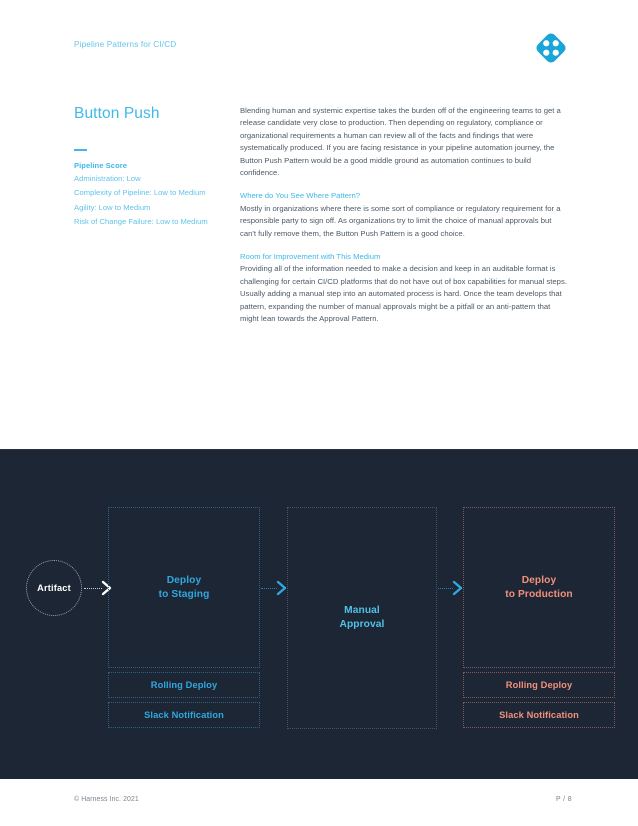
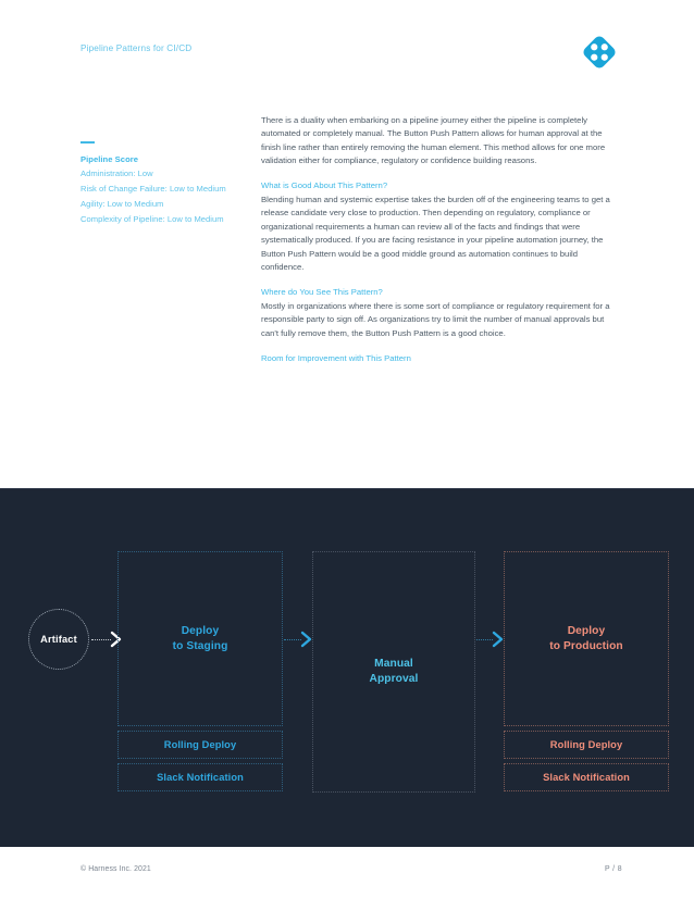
  Pipeline Patterns for CI/CD
- Button Push
  Pipeline Score
  Administration: Low
- Complexity of Pipeline: Low to Medium
+ Risk of Change Failure: Low to Medium
  Agility: Low to Medium
- Risk of Change Failure: Low to Medium
+ Complexity of Pipeline: Low to Medium
+ There is a duality when embarking on a pipeline journey either the pipeline is completely automated or completely manual. The Button Push Pattern allows for human approval at the finish line rather than entirely removing the human element. This method allows for one more validation either for compliance, regulatory or confidence building reasons.
+ What is Good About This Pattern?
  Blending human and systemic expertise takes the burden off of the engineering teams to get a release candidate very close to production. Then depending on regulatory, compliance or organizational requirements a human can review all of the facts and findings that were systematically produced. If you are facing resistance in your pipeline automation journey, the Button Push Pattern would be a good middle ground as automation continues to build confidence.
- Where do You See Where Pattern?
+ Where do You See This Pattern?
- Mostly in organizations where there is some sort of compliance or regulatory requirement for a responsible party to sign off. As organizations try to limit the choice of manual approvals but can't fully remove them, the Button Push Pattern is a good choice.
+ Mostly in organizations where there is some sort of compliance or regulatory requirement for a responsible party to sign off. As organizations try to limit the number of manual approvals but can't fully remove them, the Button Push Pattern is a good choice.
- Room for Improvement with This Medium
+ Room for Improvement with This Pattern
- Providing all of the information needed to make a decision and keep in an auditable format is challenging for certain CI/CD platforms that do not have out of box capabilities for manual steps. Usually adding a manual step into an automated process is hard. Once the team develops that pattern, expanding the number of manual approvals might be a pitfall or an anti-pattern that might lean towards the Approval Pattern.
  Artifact
  Deploy
  to Staging
  Rolling Deploy
  Slack Notification
  Manual
  Approval
  Deploy
  to Production
  Rolling Deploy
  Slack Notification
